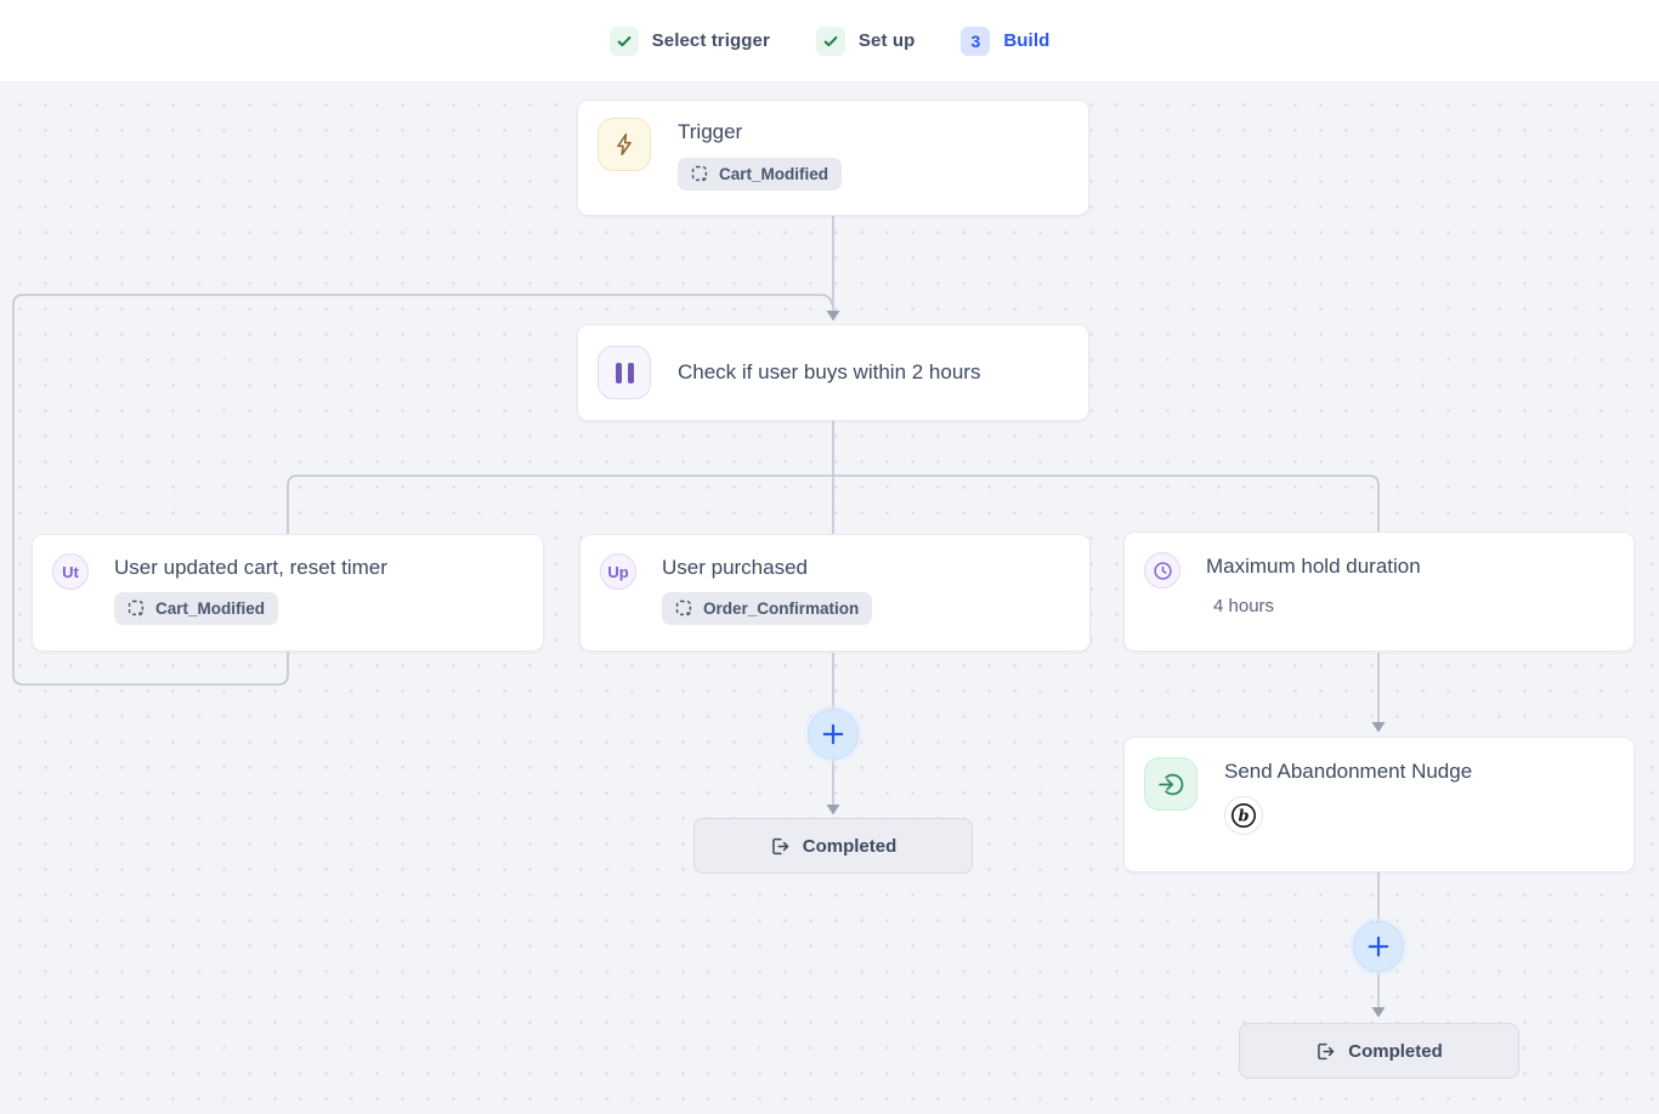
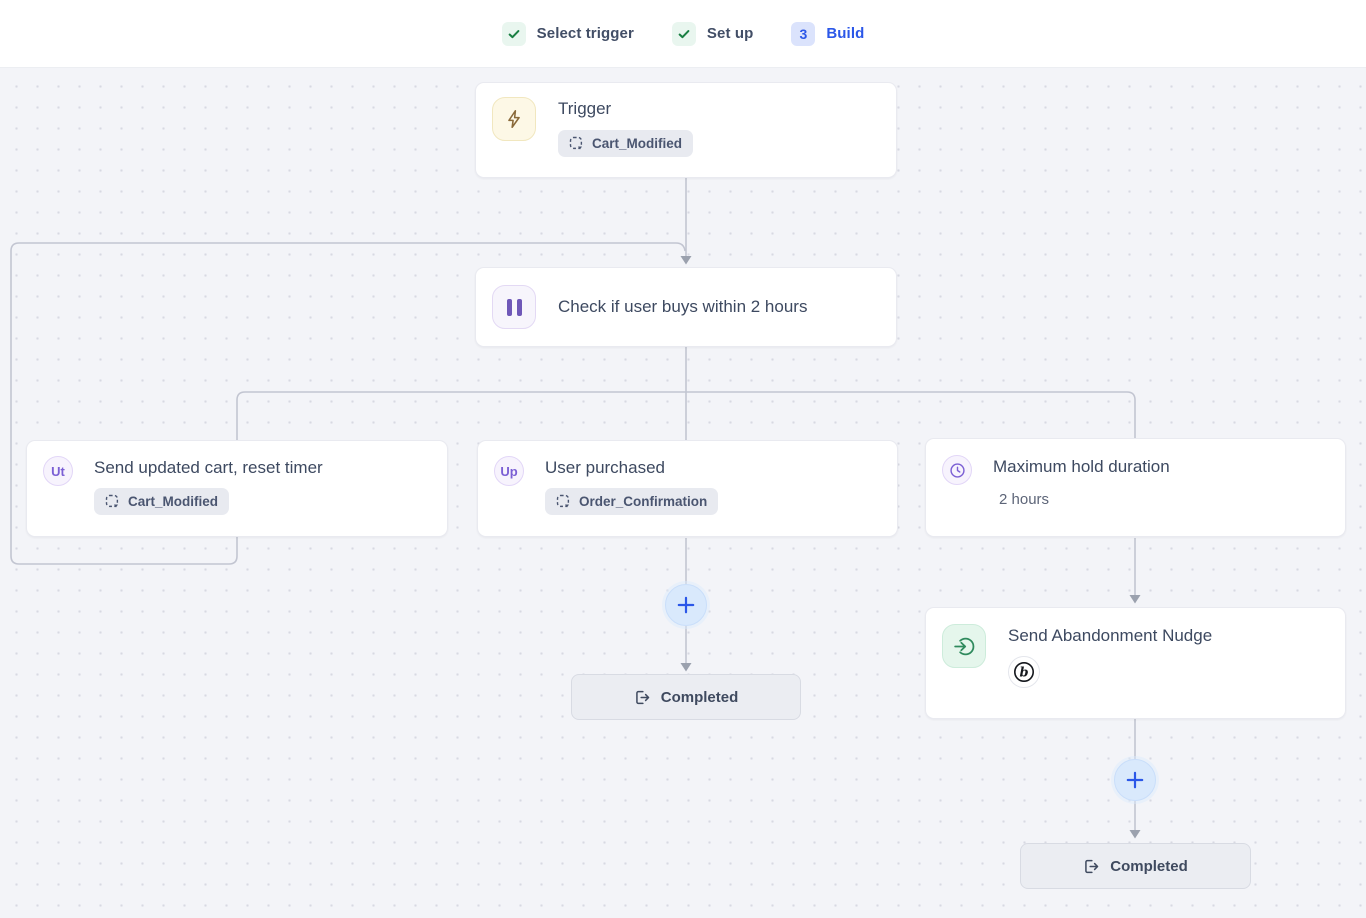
  Select trigger
  Set up
  3
  Build
  Trigger
  Cart_Modified
  Check if user buys within 2 hours
  Ut
- User updated cart, reset timer
+ Send updated cart, reset timer
  Cart_Modified
  Up
  User purchased
  Order_Confirmation
  Maximum hold duration
- 4 hours
+ 2 hours
  Completed
  Send Abandonment Nudge
  b
  Completed
